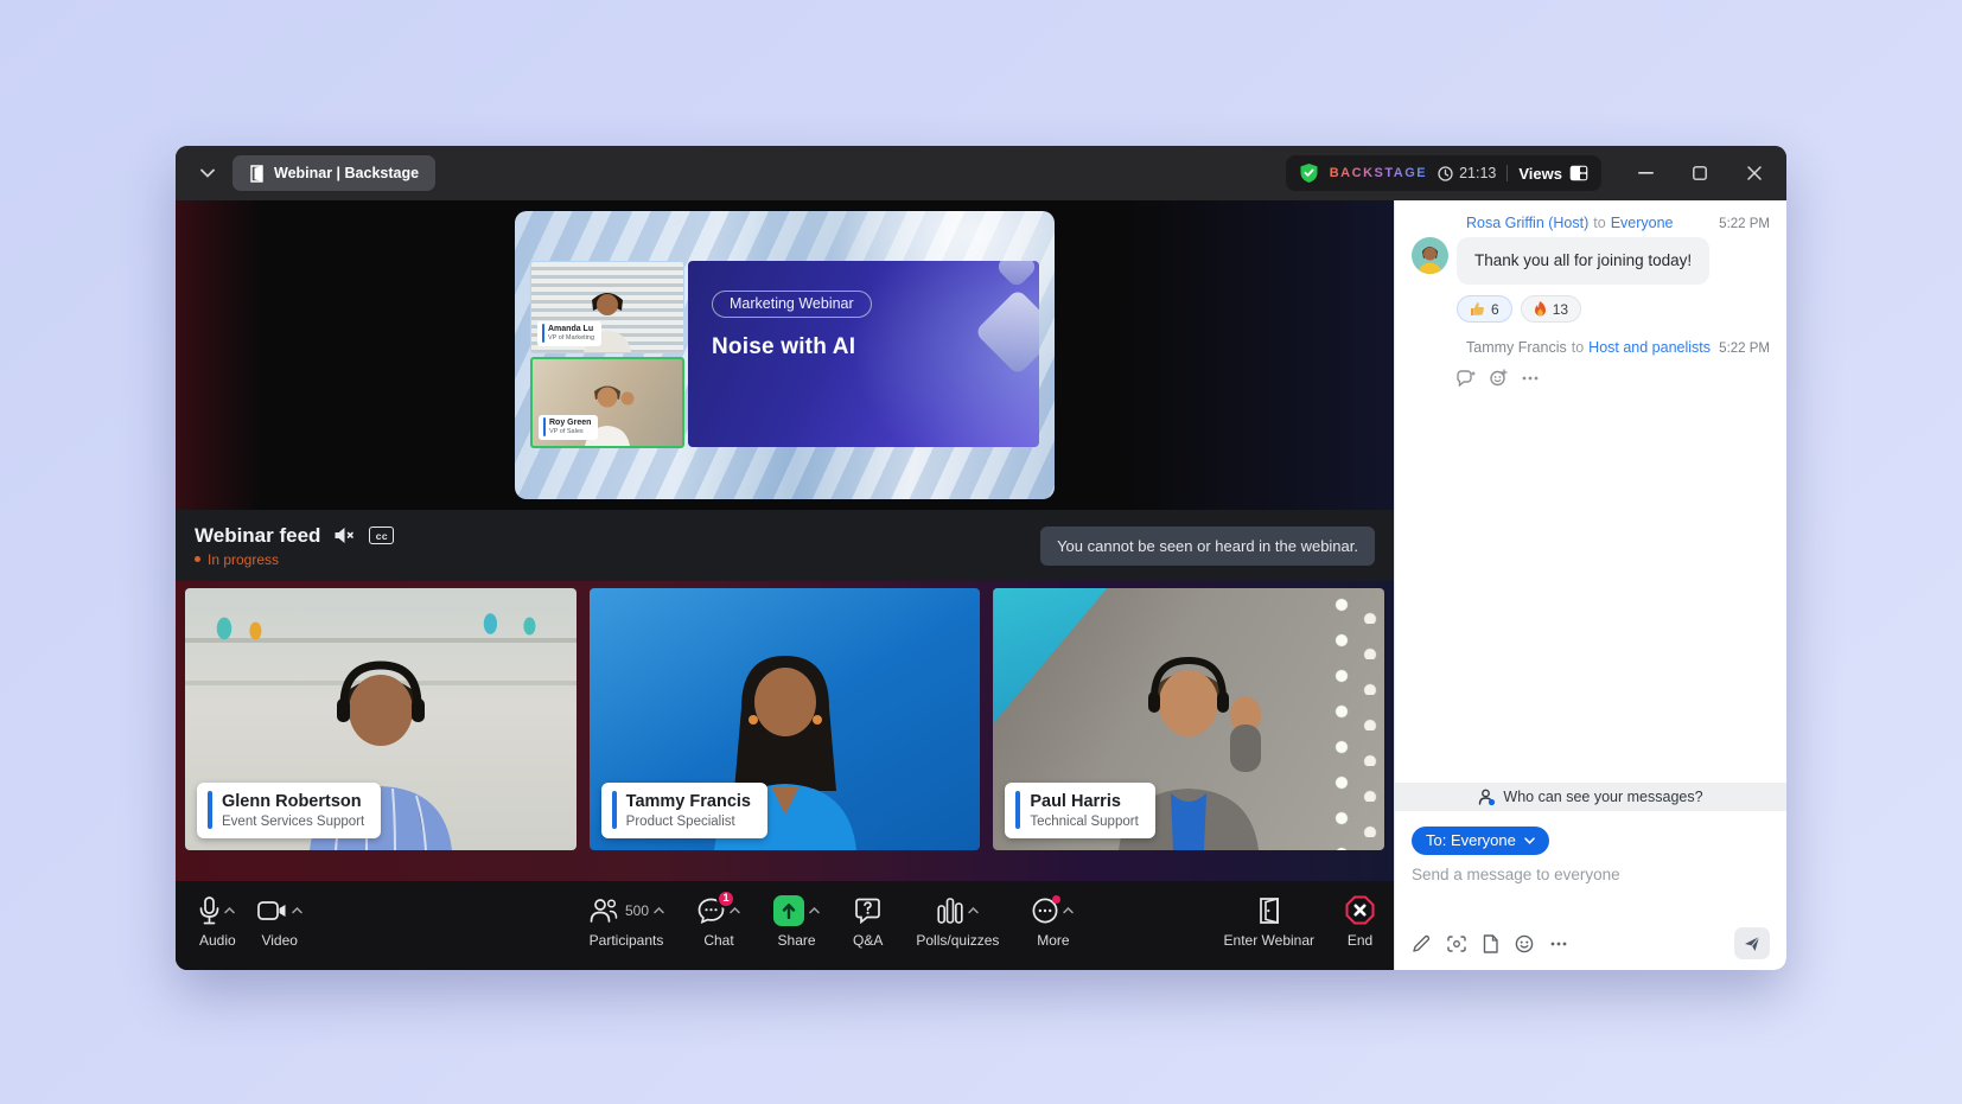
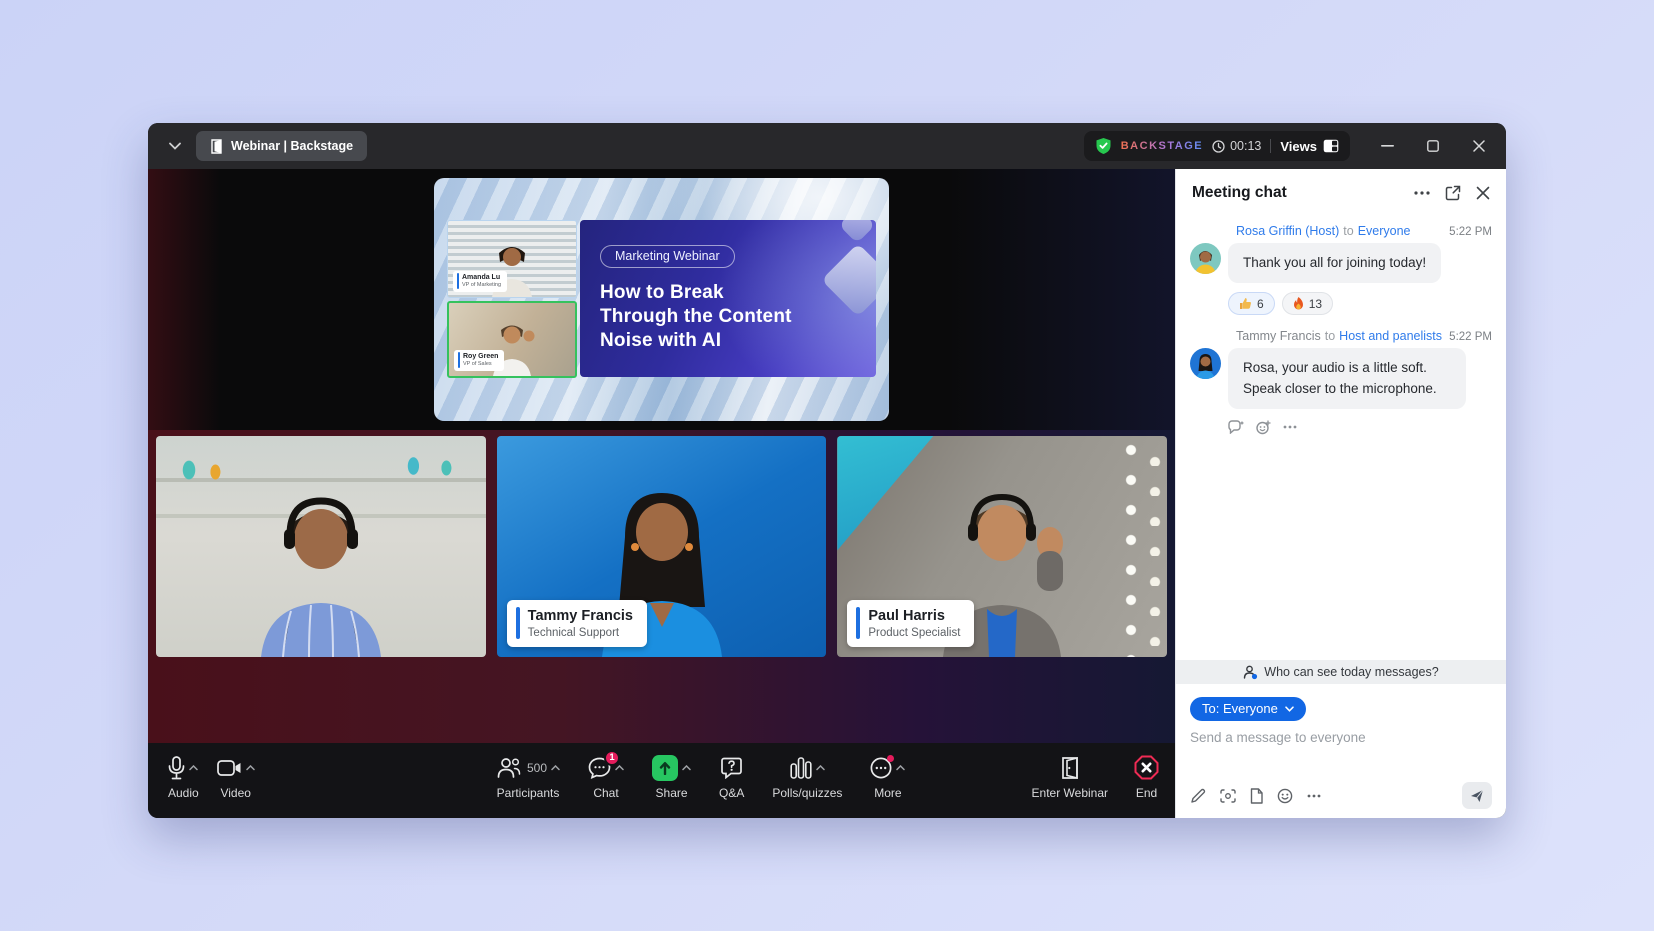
  Webinar | Backstage
  BACKSTAGE
- 21:13
+ 00:13
  Views
  Marketing Webinar
+ How to Break
+ Through the Content
  Noise with AI
- Webinar feed
- cc
- In progress
- You cannot be seen or heard in the webinar.
- Glenn Robertson
- Event Services Support
  Tammy Francis
- Product Specialist
+ Technical Support
  Paul Harris
- Technical Support
+ Product Specialist
  Audio
  Video
  500
  Participants
  1
  Chat
  Share
  Q&A
  Polls/quizzes
  More
  Enter Webinar
  End
+ Meeting chat
  Rosa Griffin (Host)
  to
  Everyone
  5:22 PM
  Thank you all for joining today!
  6
  13
  Tammy Francis
  to
  Host and panelists
  5:22 PM
+ Rosa, your audio is a little soft. Speak closer to the microphone.
- Who can see your messages?
+ Who can see today messages?
  To: Everyone
  Send a message to everyone
